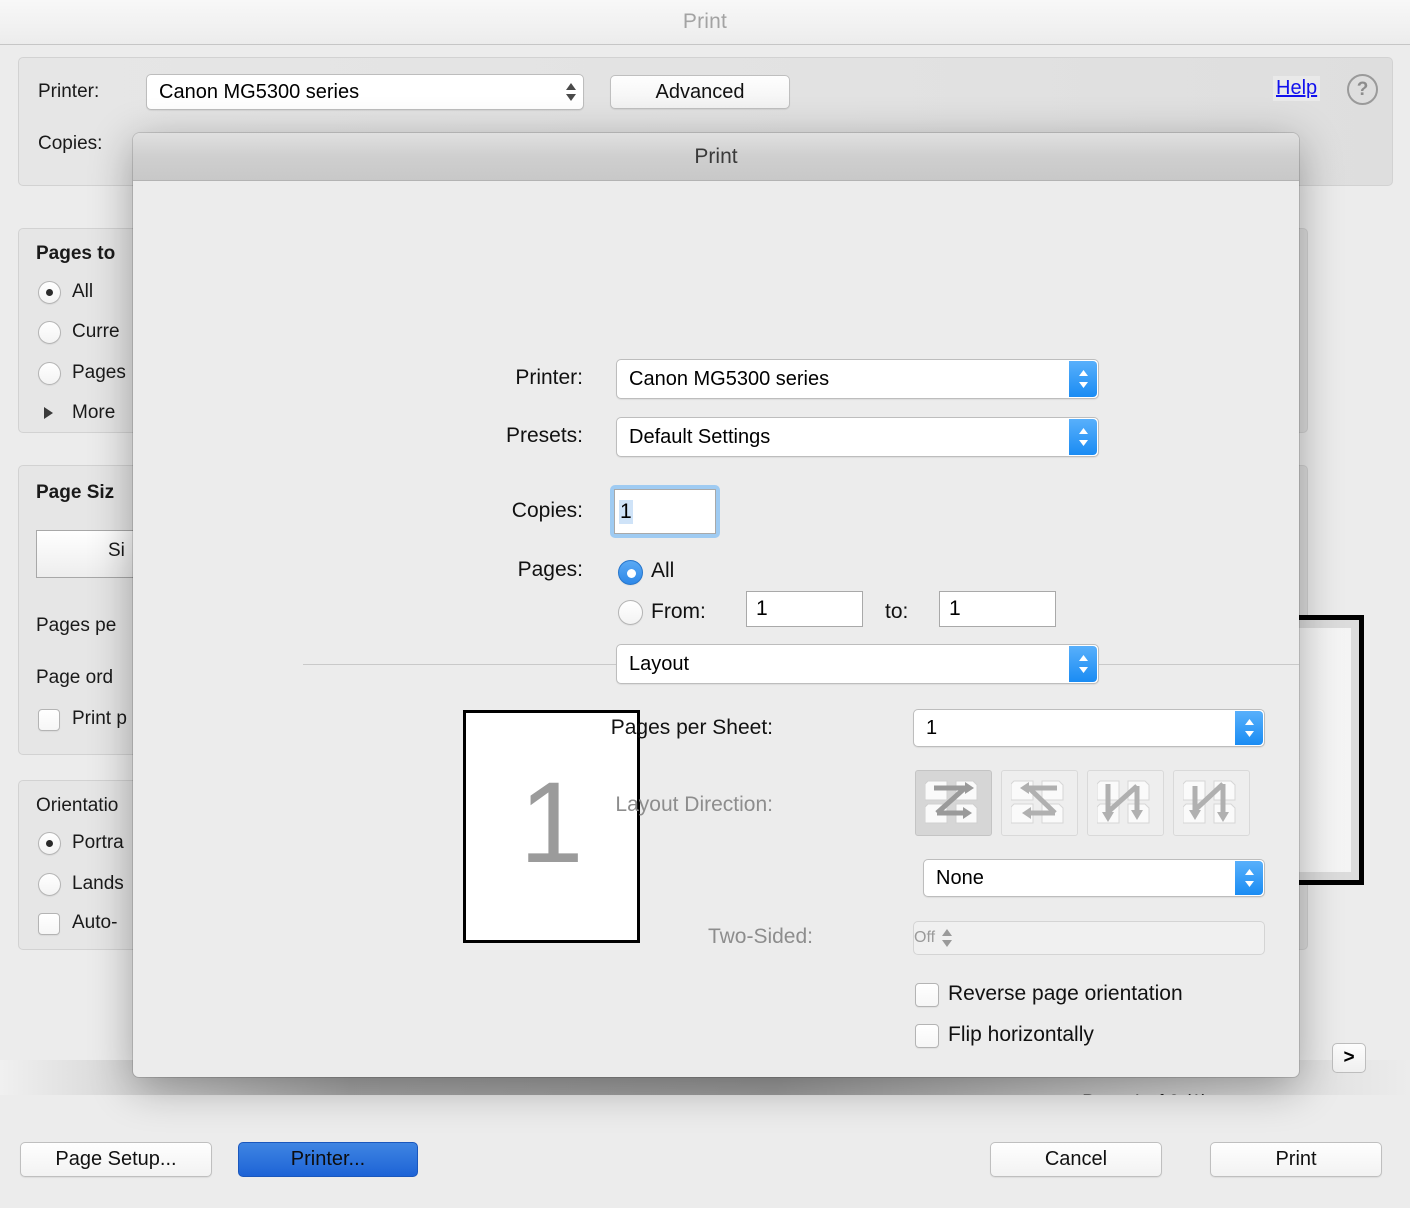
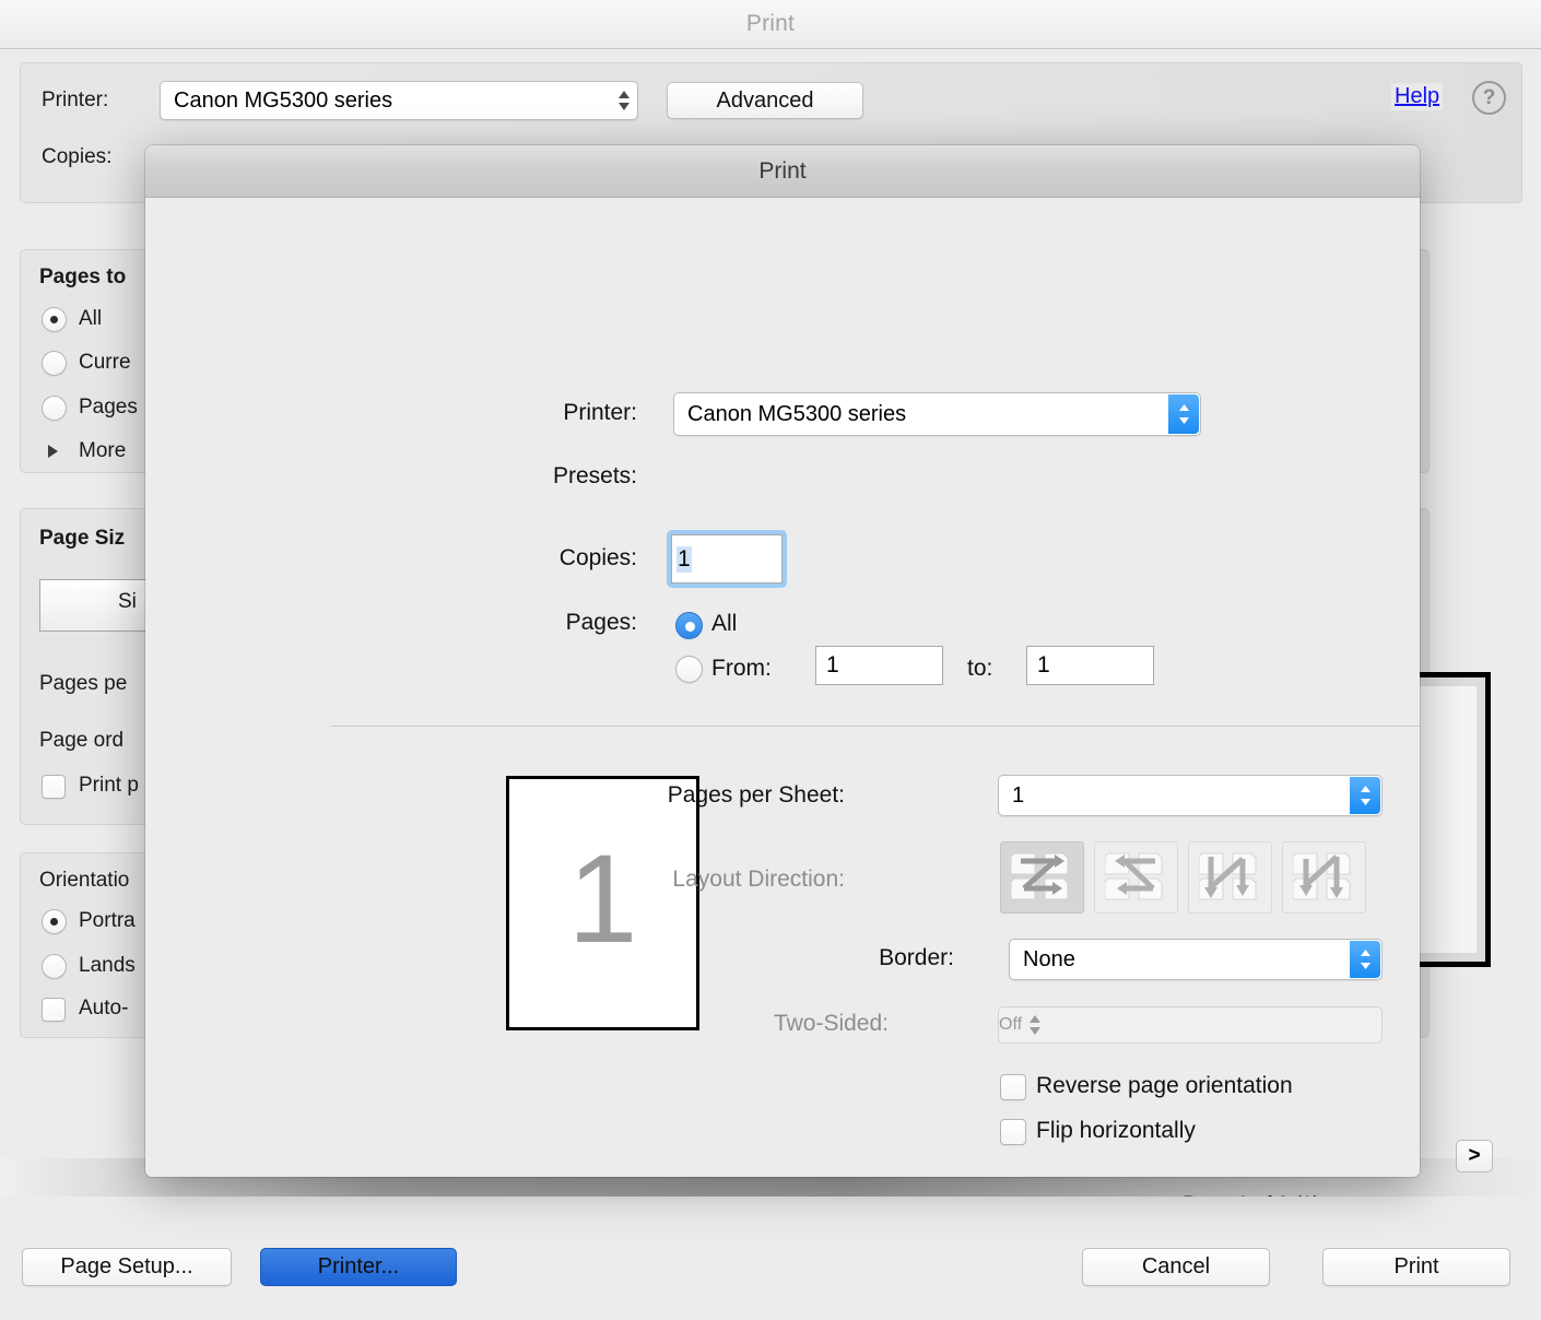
  Print
  Printer:
  Canon MG5300 series
  Advanced
  Copies:
  Help
  ?
  Pages to
  All
  Curre
  Pages
  More
  Page Siz
  Si
  Pages pe
  Page ord
  Print p
  Orientatio
  Portra
  Lands
  Auto-
  >
  Page Setup...
  Printer...
  Cancel
  Print
  Print
  Printer:
  Canon MG5300 series
  Presets:
- Default Settings
  Copies:
  1
  Pages:
  All
  From:
  1
  to:
  1
- Layout
  1
  Pages per Sheet:
  1
  Layout Direction:
+ Border:
  None
  Two-Sided:
  Off
  Reverse page orientation
  Flip horizontally
